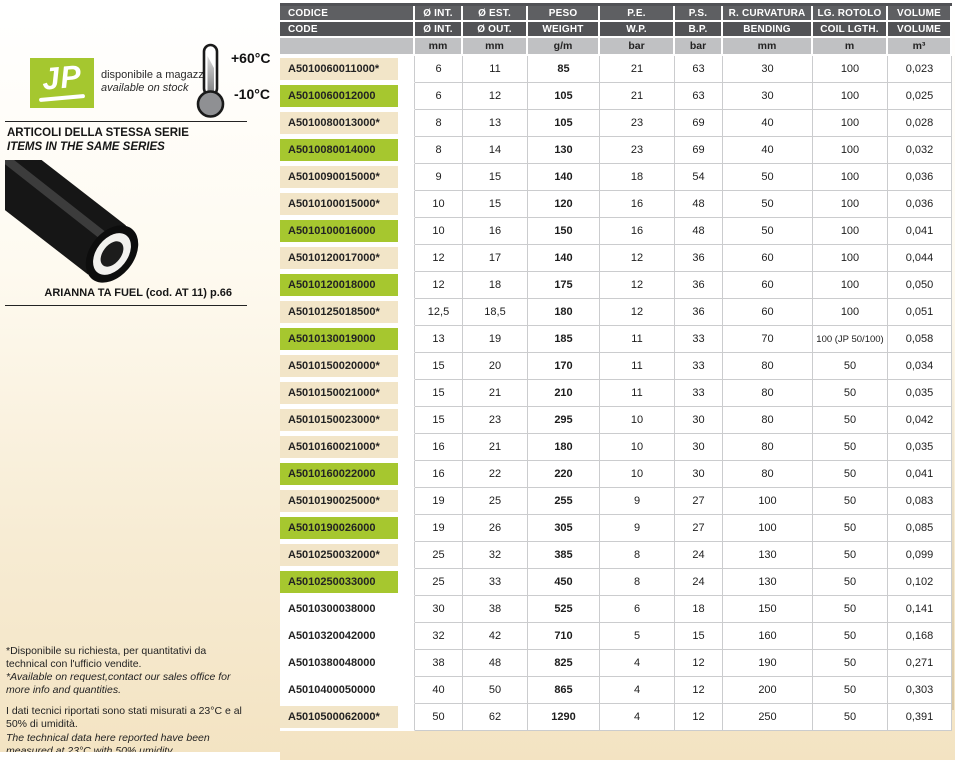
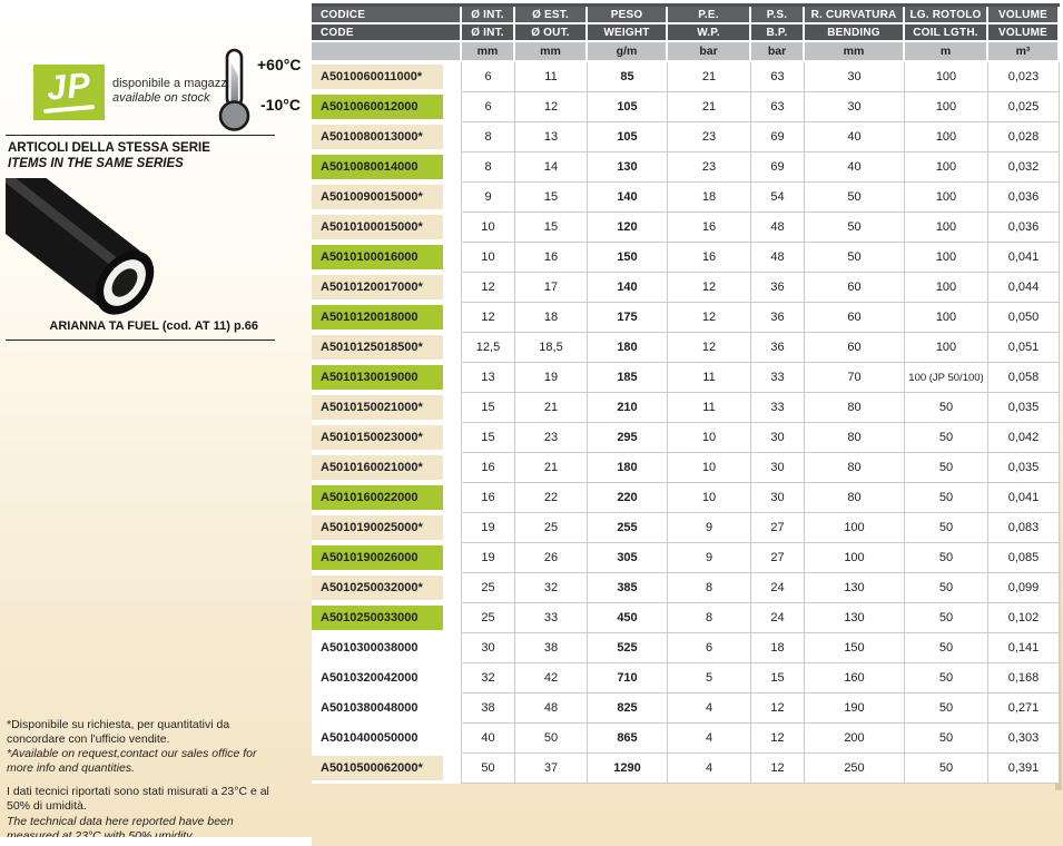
  disponibile a magazz
  available on stock
  +60°C
  -10°C
  ARTICOLI DELLA STESSA SERIE
  ITEMS IN THE SAME SERIES
  ARIANNA TA FUEL (cod. AT 11) p.66
- *Disponibile su richiesta, per quantitativi da technical con l'ufficio vendite.
+ *Disponibile su richiesta, per quantitativi da concordare con l'ufficio vendite.
  *Available on request,contact our sales office for more info and quantities.
  I dati tecnici riportati sono stati misurati a 23°C e al 50% di umidità.
  The technical data here reported have been measured at 23°C with 50% umidity.
  CODICE	Ø INT.	Ø EST.	PESO	P.E.	P.S.	R. CURVATURA	LG. ROTOLO	VOLUME
  CODE	Ø INT.	Ø OUT.	WEIGHT	W.P.	B.P.	BENDING	COIL LGTH.	VOLUME
  	mm	mm	g/m	bar	bar	mm	m	m³
  A5010060011000*	6	11	85	21	63	30	100	0,023
  A5010060012000	6	12	105	21	63	30	100	0,025
  A5010080013000*	8	13	105	23	69	40	100	0,028
  A5010080014000	8	14	130	23	69	40	100	0,032
  A5010090015000*	9	15	140	18	54	50	100	0,036
  A5010100015000*	10	15	120	16	48	50	100	0,036
  A5010100016000	10	16	150	16	48	50	100	0,041
  A5010120017000*	12	17	140	12	36	60	100	0,044
  A5010120018000	12	18	175	12	36	60	100	0,050
  A5010125018500*	12,5	18,5	180	12	36	60	100	0,051
  A5010130019000	13	19	185	11	33	70	100 (JP 50/100)	0,058
- A5010150020000*	15	20	170	11	33	80	50	0,034
  A5010150021000*	15	21	210	11	33	80	50	0,035
  A5010150023000*	15	23	295	10	30	80	50	0,042
  A5010160021000*	16	21	180	10	30	80	50	0,035
  A5010160022000	16	22	220	10	30	80	50	0,041
  A5010190025000*	19	25	255	9	27	100	50	0,083
  A5010190026000	19	26	305	9	27	100	50	0,085
  A5010250032000*	25	32	385	8	24	130	50	0,099
  A5010250033000	25	33	450	8	24	130	50	0,102
  A5010300038000	30	38	525	6	18	150	50	0,141
  A5010320042000	32	42	710	5	15	160	50	0,168
  A5010380048000	38	48	825	4	12	190	50	0,271
  A5010400050000	40	50	865	4	12	200	50	0,303
- A5010500062000*	50	62	1290	4	12	250	50	0,391
+ A5010500062000*	50	37	1290	4	12	250	50	0,391
